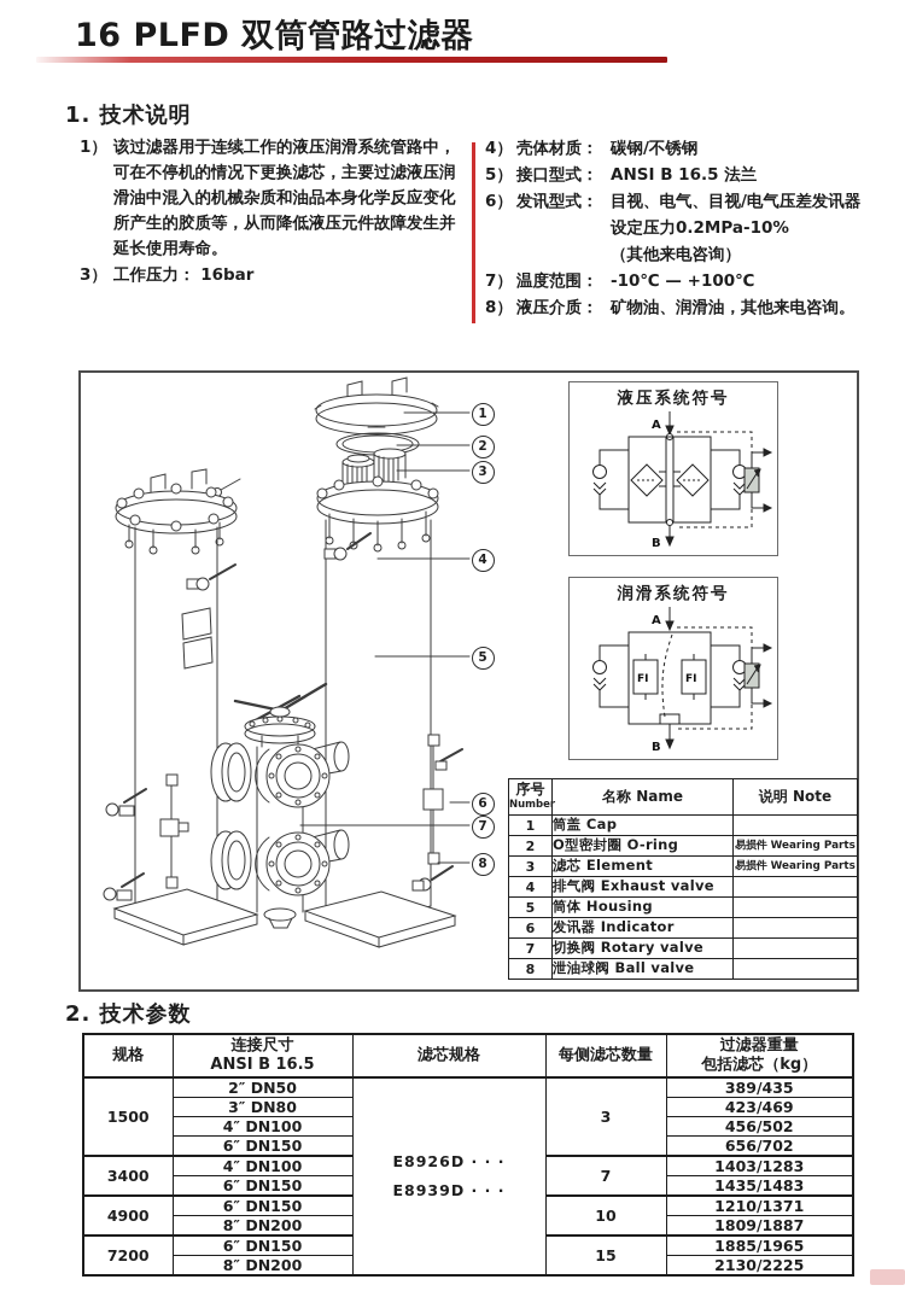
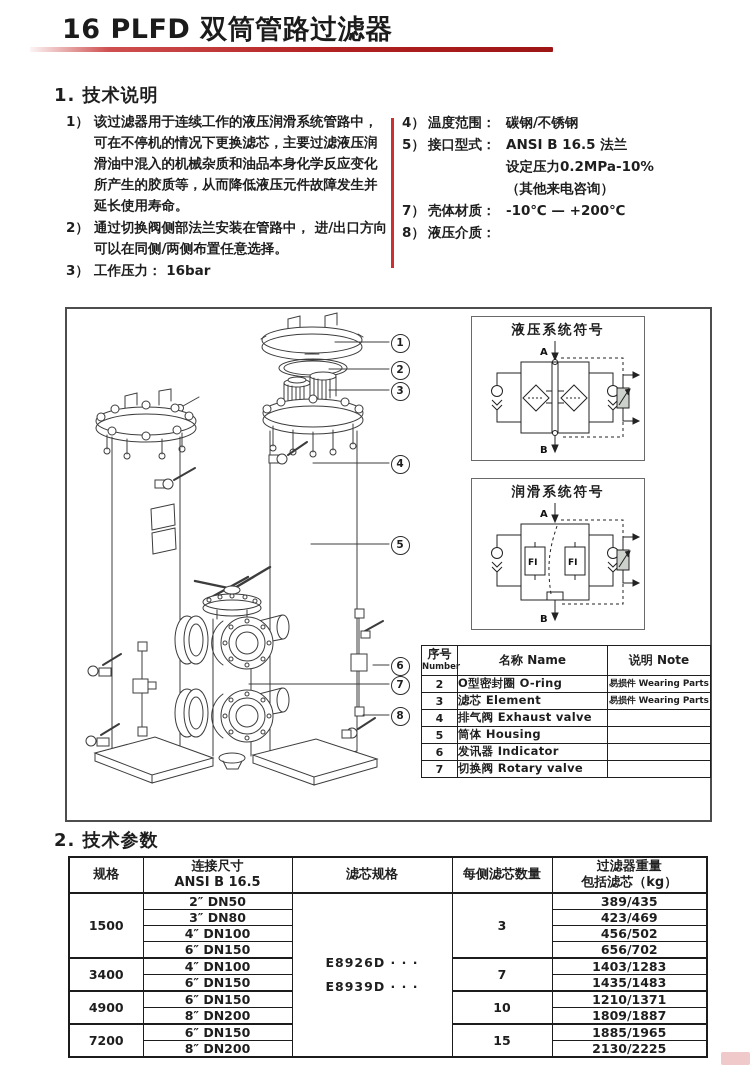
  16 PLFD 双筒管路过滤器
  1. 技术说明
  1）
  该过滤器用于连续工作的液压润滑系统管路中，可在不停机的情况下更换滤芯，主要过滤液压润滑油中混入的机械杂质和油品本身化学反应变化所产生的胶质等，从而降低液压元件故障发生并延长使用寿命。
+ 2）
+ 通过切换阀侧部法兰安装在管路中， 进/出口方向可以在同侧/两侧布置任意选择。
  3）
  工作压力： 16bar
  4）
- 壳体材质：
+ 温度范围：
  碳钢/不锈钢
  5）
  接口型式：
  ANSI B 16.5 法兰
- 6）
- 发讯型式：
- 目视、电气、目视/电气压差发讯器
  设定压力0.2MPa-10%
  （其他来电咨询）
  7）
- 温度范围：
+ 壳体材质：
- -10℃ — +100℃
+ -10℃ — +200℃
  8）
  液压介质：
- 矿物油、润滑油，其他来电咨询。
  液压系统符号
  A
  B
  润滑系统符号
  A
  FI
  FI
  B
  序号 Number	名称 Name	说明 Note
- 1	筒盖 Cap
  2	O型密封圈 O-ring	易损件 Wearing Parts
  3	滤芯 Element	易损件 Wearing Parts
  4	排气阀 Exhaust valve
  5	筒体 Housing
  6	发讯器 Indicator
  7	切换阀 Rotary valve
- 8	泄油球阀 Ball valve
  1
  2
  3
  4
  5
  6
  7
  8
  2. 技术参数
  规格	连接尺寸ANSI B 16.5	滤芯规格	每侧滤芯数量	过滤器重量包括滤芯（kg）
  1500	2″ DN50	E8926D · · ·E8939D · · ·	3	389/435
  3″ DN80	423/469
  4″ DN100	456/502
  6″ DN150	656/702
  3400	4″ DN100	7	1403/1283
  6″ DN150	1435/1483
  4900	6″ DN150	10	1210/1371
  8″ DN200	1809/1887
  7200	6″ DN150	15	1885/1965
  8″ DN200	2130/2225
